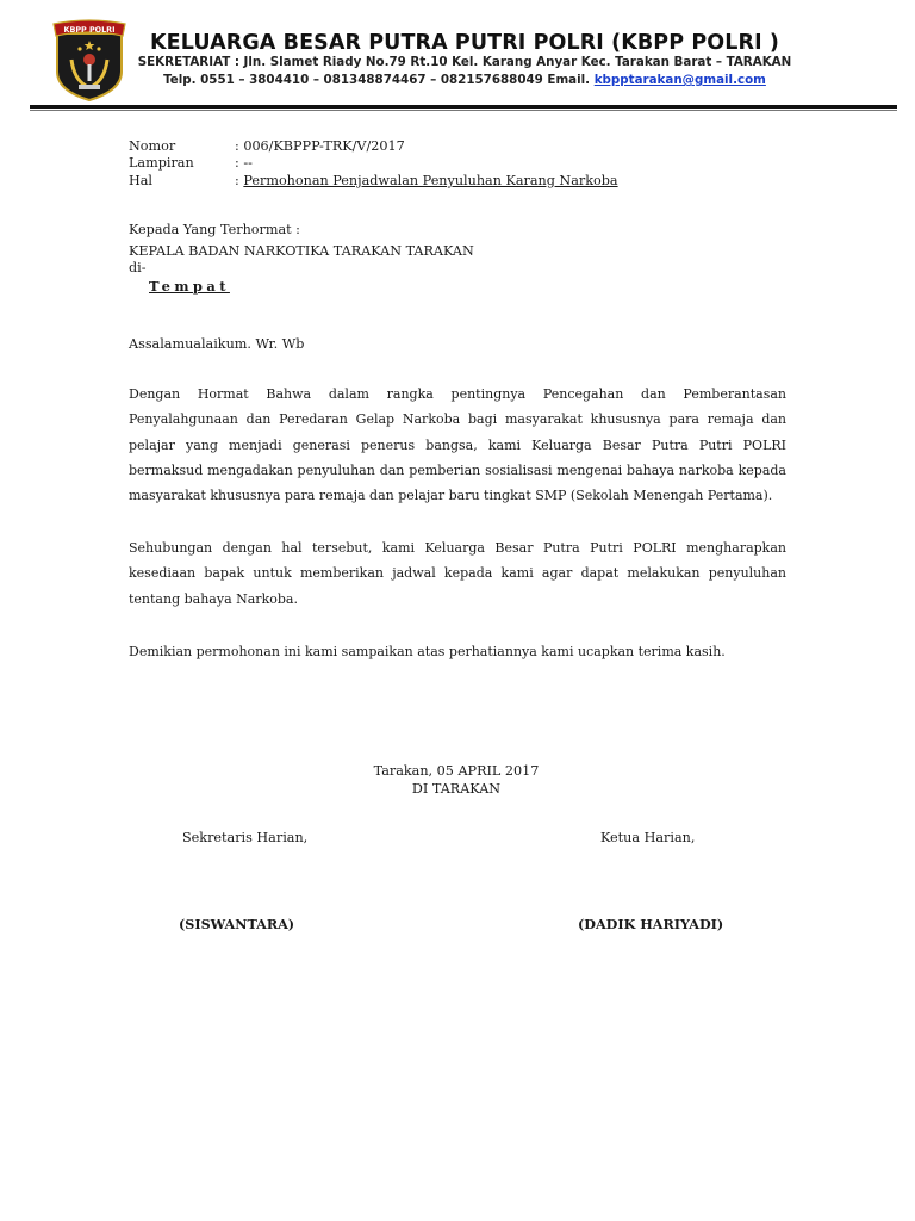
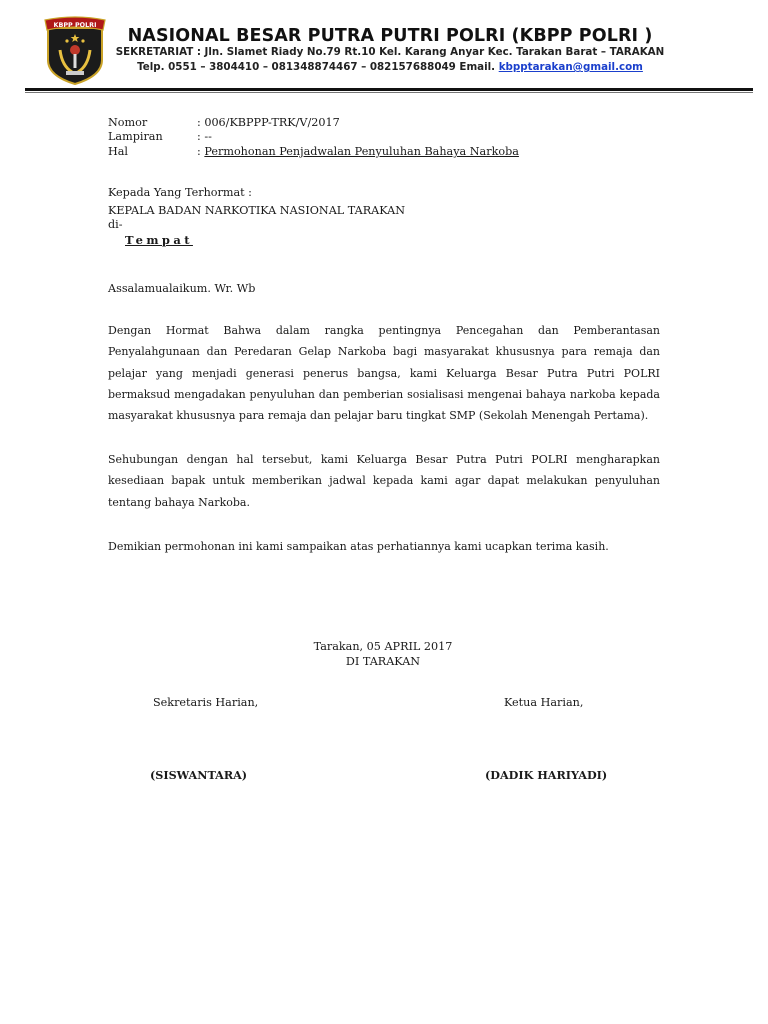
  KBPP POLRI
- KELUARGA BESAR PUTRA PUTRI POLRI (KBPP POLRI )
+ NASIONAL BESAR PUTRA PUTRI POLRI (KBPP POLRI )
  SEKRETARIAT : Jln. Slamet Riady No.79 Rt.10 Kel. Karang Anyar Kec. Tarakan Barat – TARAKAN
  Telp. 0551 – 3804410 – 081348874467 – 082157688049 Email. kbpptarakan@gmail.com
  Nomor
  : 006/KBPPP-TRK/V/2017
  Lampiran
  : --
  Hal
- : Permohonan Penjadwalan Penyuluhan Karang Narkoba
+ : Permohonan Penjadwalan Penyuluhan Bahaya Narkoba
  Kepada Yang Terhormat :
- KEPALA BADAN NARKOTIKA TARAKAN TARAKAN
+ KEPALA BADAN NARKOTIKA NASIONAL TARAKAN
  di-
  Tempat
  Assalamualaikum. Wr. Wb
  Dengan Hormat Bahwa dalam rangka pentingnya Pencegahan dan Pemberantasan Penyalahgunaan dan Peredaran Gelap Narkoba bagi masyarakat khususnya para remaja dan pelajar yang menjadi generasi penerus bangsa, kami Keluarga Besar Putra Putri POLRI bermaksud mengadakan penyuluhan dan pemberian sosialisasi mengenai bahaya narkoba kepada masyarakat khususnya para remaja dan pelajar baru tingkat SMP (Sekolah Menengah Pertama).
  Sehubungan dengan hal tersebut, kami Keluarga Besar Putra Putri POLRI mengharapkan kesediaan bapak untuk memberikan jadwal kepada kami agar dapat melakukan penyuluhan tentang bahaya Narkoba.
  Demikian permohonan ini kami sampaikan atas perhatiannya kami ucapkan terima kasih.
  Tarakan, 05 APRIL 2017
  DI TARAKAN
  Sekretaris Harian,
  Ketua Harian,
  (SISWANTARA)
  (DADIK HARIYADI)
